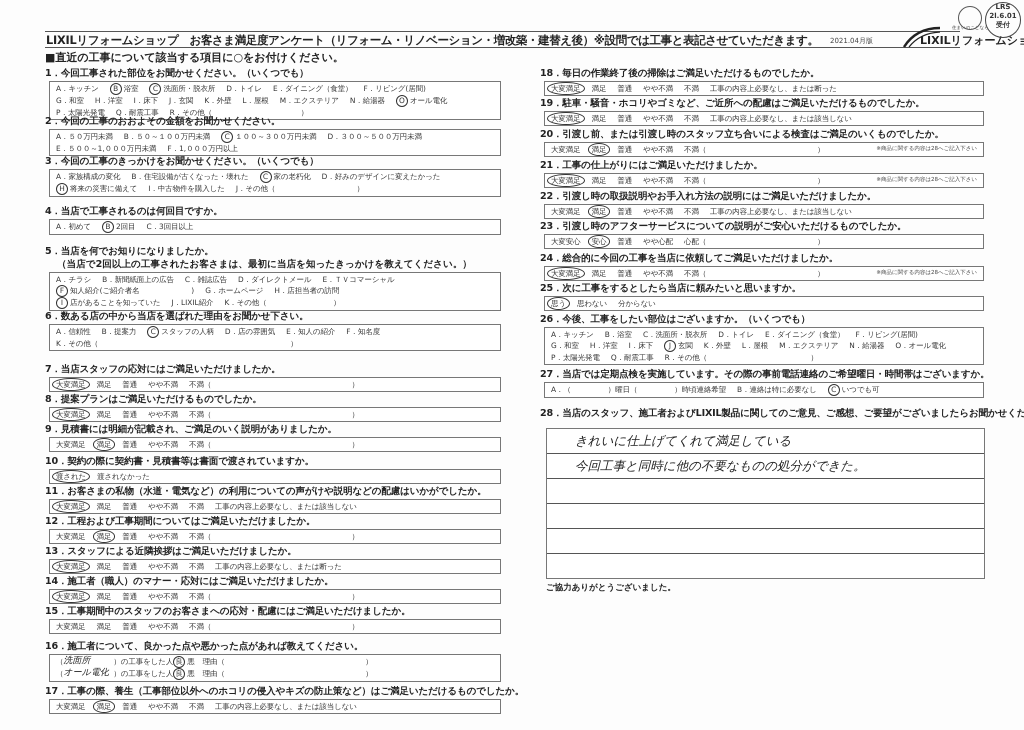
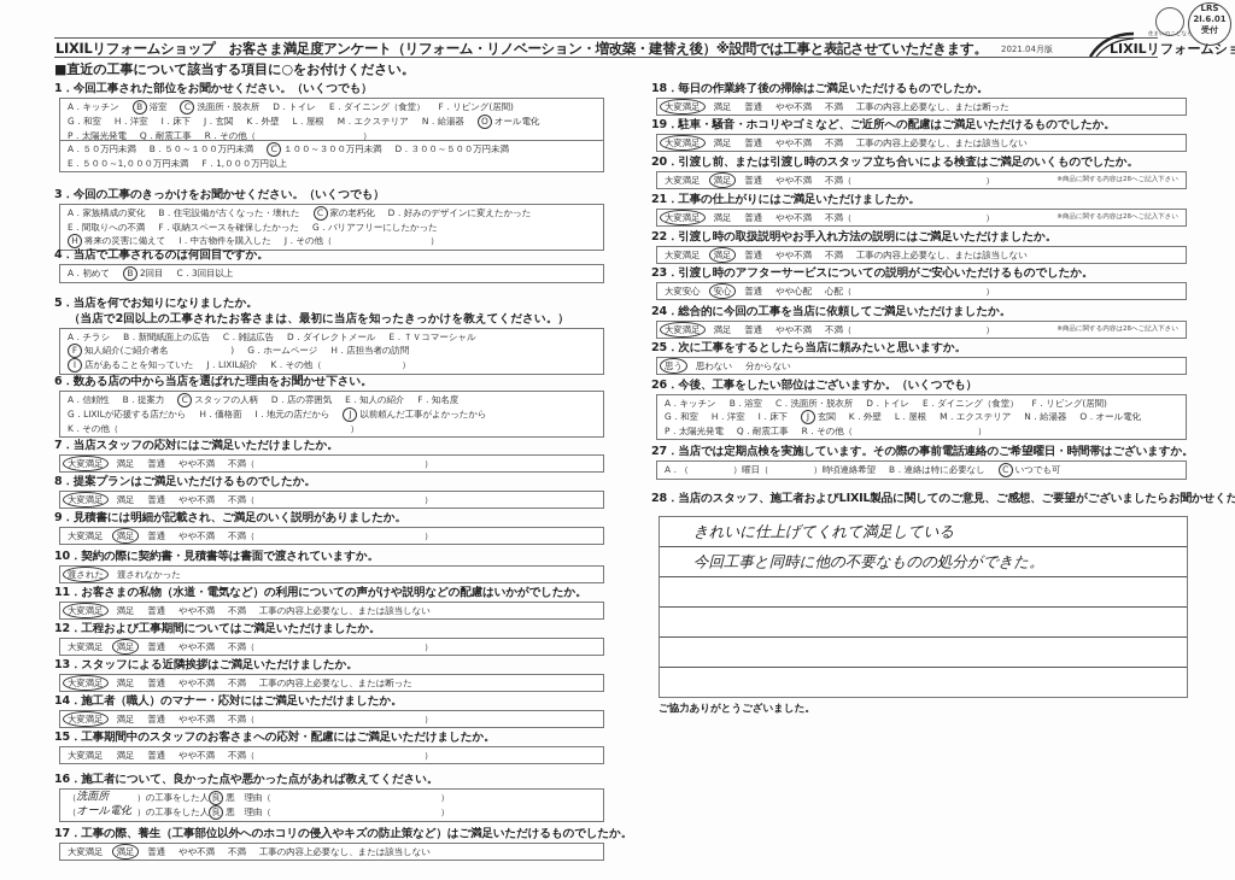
  LIXILリフォームショップ お客さま満足度アンケート（リフォーム・リノベーション・増改築・建替え後）※設問では工事と表記させていただきます。
  2021.04月版
  LIXILリフォームシ
  LRS
  2l.6.01
  受付
  ■直近の工事について該当する項目に○をお付けください。
  きれいに仕上げてくれて満足している
  今回工事と同時に他の不要なものの処分ができた。
  ご協力ありがとうございました。
  1．今回工事された部位をお聞かせください。（いくつでも）
  A．キッチン
  B 浴室
  C 洗面所・脱衣所
  D．トイレ
  E．ダイニング（食堂）
  F．リビング(居間)
  G．和室
  H．洋室
  I．床下
  J．玄関
  K．外壁
  L．屋根
  M．エクステリア
  N．給湯器
  O オール電化
  P．太陽光発電
  Q．耐震工事
  R．その他（ ）
- 2．今回の工事のおおよその金額をお聞かせください。
  A．５０万円未満
  B．５０～１００万円未満
  C １００～３００万円未満
  D．３００～５００万円未満
  E．５００～1,０００万円未満
  F．1,０００万円以上
  3．今回の工事のきっかけをお聞かせください。（いくつでも）
  A．家族構成の変化
  B．住宅設備が古くなった・壊れた
  C 家の老朽化
  D．好みのデザインに変えたかった
+ E．間取りへの不満
+ F．収納スペースを確保したかった
+ G．バリアフリーにしたかった
  H 将来の災害に備えて
  I．中古物件を購入した
  J．その他（ ）
  4．当店で工事されるのは何回目ですか。
  A．初めて
  B 2回目
  C．3回目以上
  5．当店を何でお知りになりましたか。
  （当店で2回以上の工事されたお客さまは、最初に当店を知ったきっかけを教えてください。）
  A．チラシ
  B．新聞紙面上の広告
  C．雑誌広告
  D．ダイレクトメール
  E．ＴＶコマーシャル
  F 知人紹介(ご紹介者名 )
  G．ホームページ
  H．店担当者の訪問
  I 店があることを知っていた
  J．LIXIL紹介
  K．その他（ ）
  6．数ある店の中から当店を選ばれた理由をお聞かせ下さい。
  A．信頼性
  B．提案力
  C スタッフの人柄
  D．店の雰囲気
  E．知人の紹介
  F．知名度
+ G．LIXILが応援する店だから
+ H．価格面
+ I．地元の店だから
+ J 以前頼んだ工事がよかったから
  K．その他（ ）
  7．当店スタッフの応対にはご満足いただけましたか。
  大変満足
  満足
  普通
  やや不満
  不満（ ）
  8．提案プランはご満足いただけるものでしたか。
  大変満足
  満足
  普通
  やや不満
  不満（ ）
  9．見積書には明細が記載され、ご満足のいく説明がありましたか。
  大変満足
  満足
  普通
  やや不満
  不満（ ）
  10．契約の際に契約書・見積書等は書面で渡されていますか。
  渡された
  渡されなかった
  11．お客さまの私物（水道・電気など）の利用についての声がけや説明などの配慮はいかがでしたか。
  大変満足
  満足
  普通
  やや不満
  不満
  工事の内容上必要なし、または該当しない
  12．工程および工事期間についてはご満足いただけましたか。
  大変満足
  満足
  普通
  やや不満
  不満（ ）
  13．スタッフによる近隣挨拶はご満足いただけましたか。
  大変満足
  満足
  普通
  やや不満
  不満
  工事の内容上必要なし、または断った
  14．施工者（職人）のマナー・応対にはご満足いただけましたか。
  大変満足
  満足
  普通
  やや不満
  不満（ ）
  15．工事期間中のスタッフのお客さまへの応対・配慮にはご満足いただけましたか。
  大変満足
  満足
  普通
  やや不満
  不満（ ）
  16．施工者について、良かった点や悪かった点があれば教えてください。
  （
  洗面所
  ）の工事をした人
  良
  悪
  理由（ ）
  （
  オール電化
  ）の工事をした人
  良
  悪
  理由（ ）
  17．工事の際、養生（工事部位以外へのホコリの侵入やキズの防止策など）はご満足いただけるものでしたか。
  大変満足
  満足
  普通
  やや不満
  不満
  工事の内容上必要なし、または該当しない
  18．毎日の作業終了後の掃除はご満足いただけるものでしたか。
  大変満足
  満足
  普通
  やや不満
  不満
  工事の内容上必要なし、または断った
  19．駐車・騒音・ホコリやゴミなど、ご近所への配慮はご満足いただけるものでしたか。
  大変満足
  満足
  普通
  やや不満
  不満
  工事の内容上必要なし、または該当しない
  20．引渡し前、または引渡し時のスタッフ立ち合いによる検査はご満足のいくものでしたか。
  大変満足
  満足
  普通
  やや不満
  不満（ ）
  21．工事の仕上がりにはご満足いただけましたか。
  大変満足
  満足
  普通
  やや不満
  不満（ ）
  22．引渡し時の取扱説明やお手入れ方法の説明にはご満足いただけましたか。
  大変満足
  満足
  普通
  やや不満
  不満
  工事の内容上必要なし、または該当しない
  23．引渡し時のアフターサービスについての説明がご安心いただけるものでしたか。
  大変安心
  安心
  普通
  やや心配
  心配（ ）
  24．総合的に今回の工事を当店に依頼してご満足いただけましたか。
  大変満足
  満足
  普通
  やや不満
  不満（ ）
  25．次に工事をするとしたら当店に頼みたいと思いますか。
  思う
  思わない
  分からない
  26．今後、工事をしたい部位はございますか。（いくつでも）
  A．キッチン
  B．浴室
  C．洗面所・脱衣所
  D．トイレ
  E．ダイニング（食堂）
  F．リビング(居間)
  G．和室
  H．洋室
  I．床下
  J 玄関
  K．外壁
  L．屋根
  M．エクステリア
  N．給湯器
  O．オール電化
  P．太陽光発電
  Q．耐震工事
  R．その他（ ）
  27．当店では定期点検を実施しています。その際の事前電話連絡のご希望曜日・時間帯はございますか。
  A．（ ）曜日（ ）時頃連絡希望
  B．連絡は特に必要なし
  C いつでも可
  28．当店のスタッフ、施工者およびLIXIL製品に関してのご意見、ご感想、ご要望がございましたらお聞かせくだ
